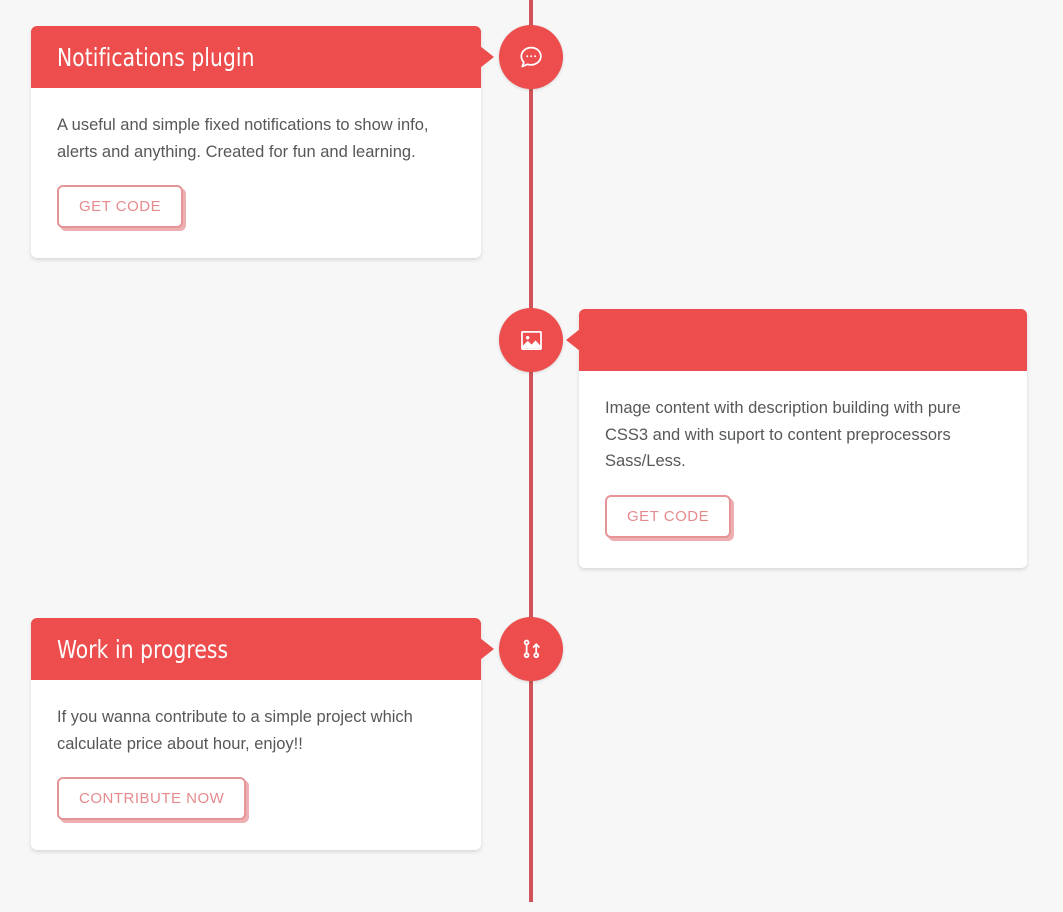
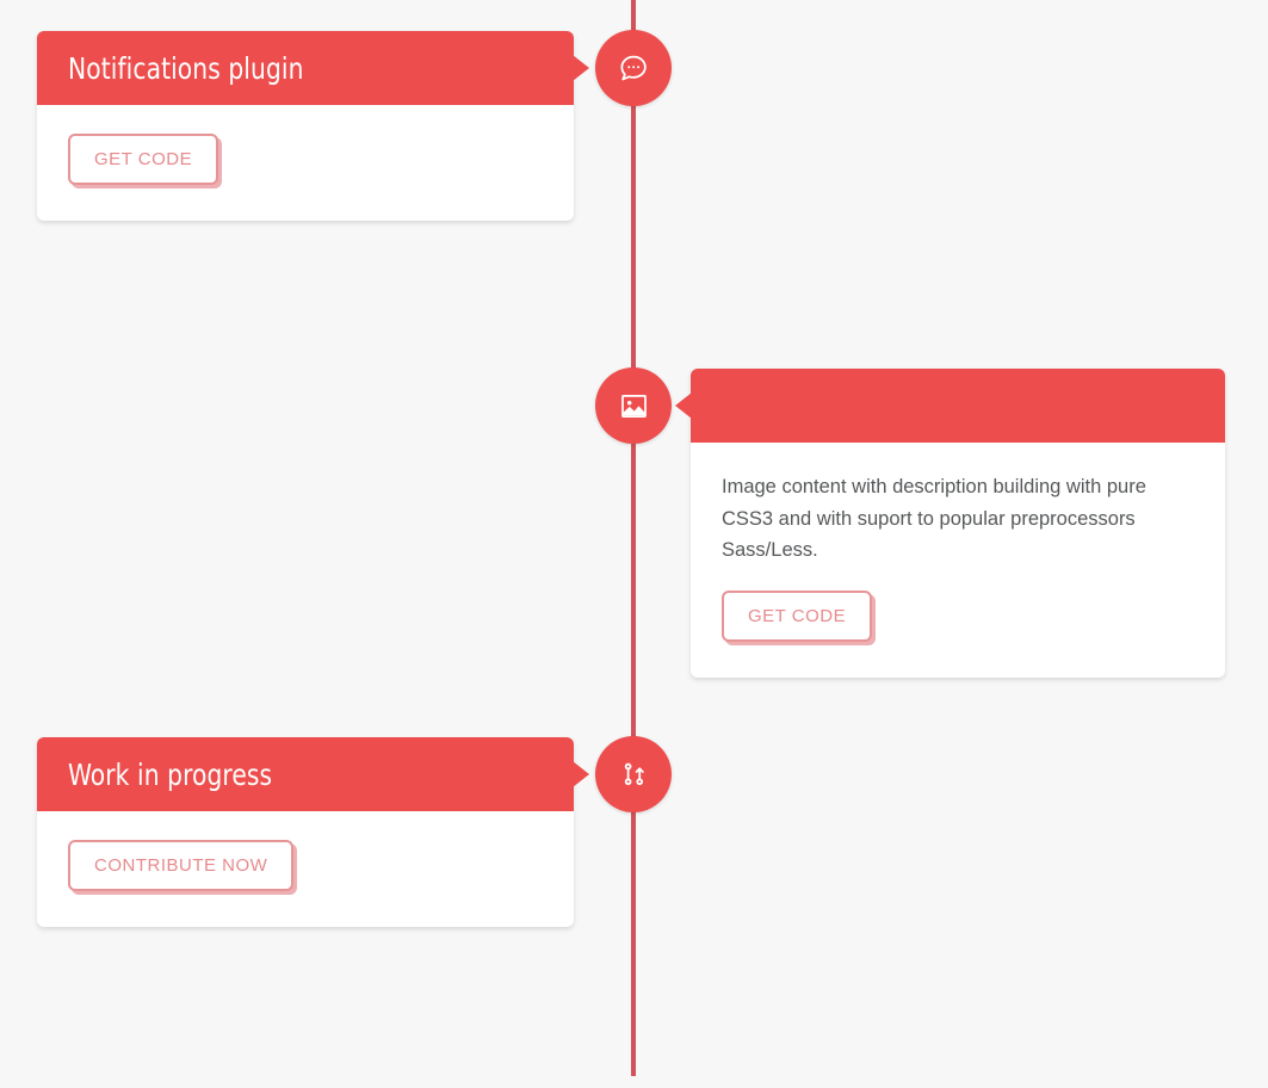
  Notifications plugin
- A useful and simple fixed notifications to show info, alerts and anything. Created for fun and learning.
  GET CODE
- Image content with description building with pure CSS3 and with suport to content preprocessors Sass/Less.
+ Image content with description building with pure CSS3 and with suport to popular preprocessors Sass/Less.
  GET CODE
  Work in progress
- If you wanna contribute to a simple project which calculate price about hour, enjoy!!
  CONTRIBUTE NOW
